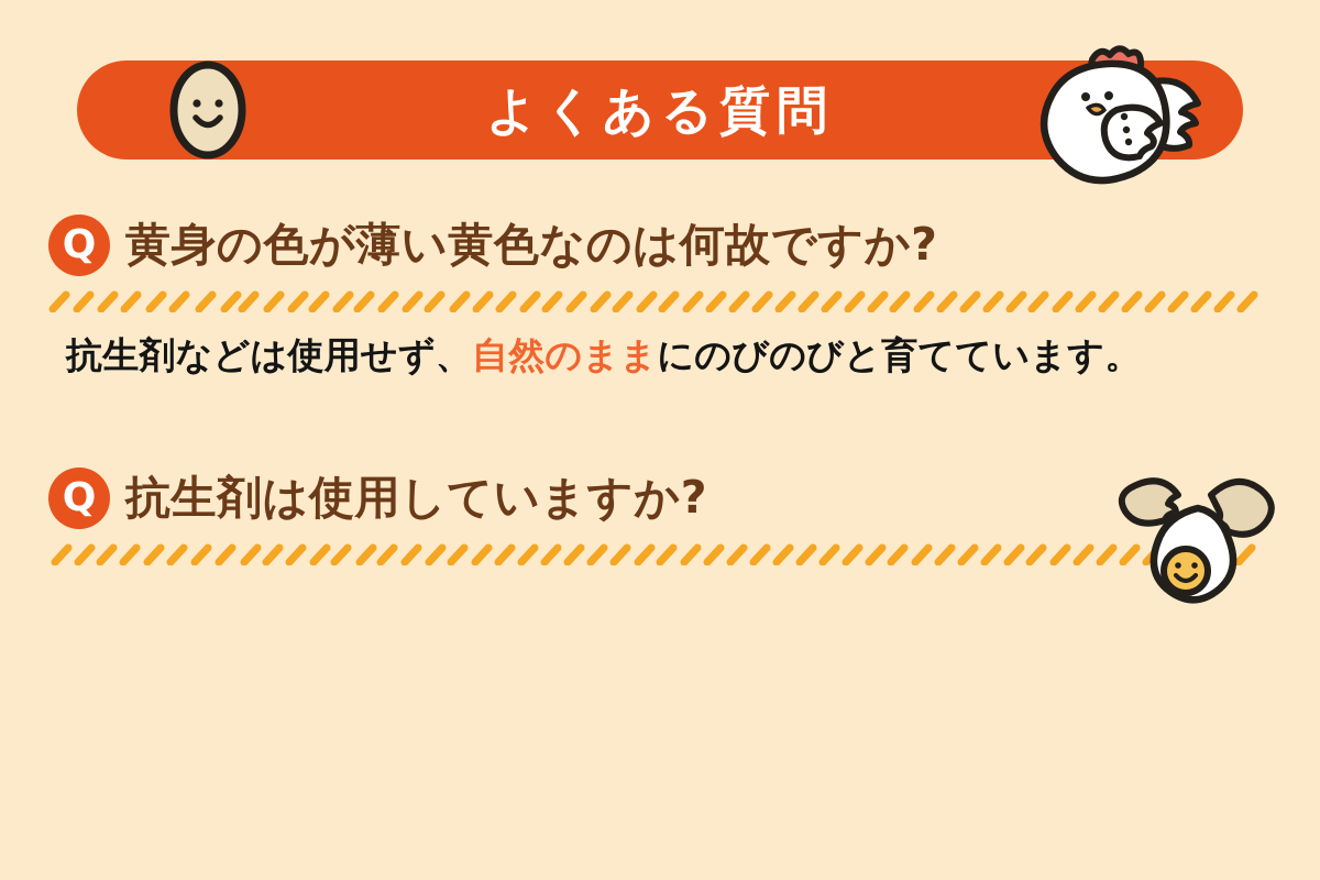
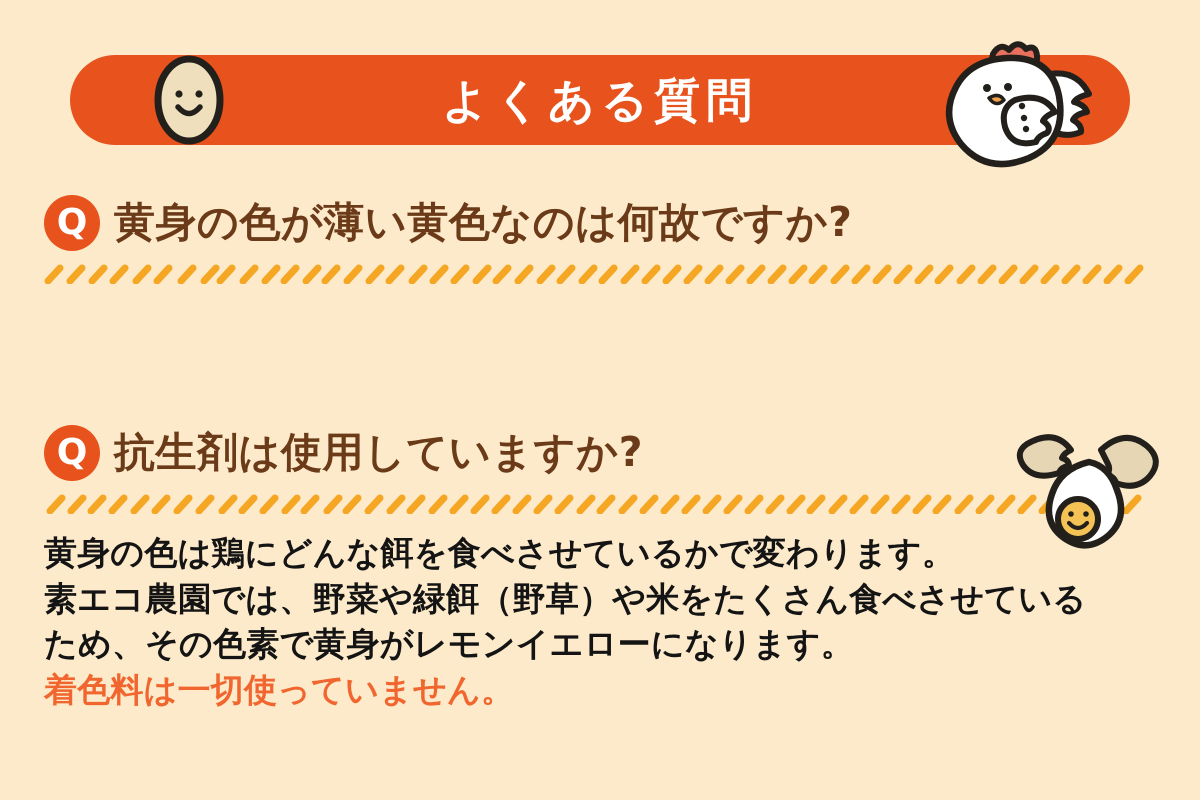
  よくある質問
  Q
  黄身の色が薄い黄色なのは何故ですか?
- 抗生剤などは使用せず、自然のままにのびのびと育てています。
  Q
  抗生剤は使用していますか?
+ 黄身の色は鶏にどんな餌を食べさせているかで変わります。
+ 素エコ農園では、野菜や緑餌（野草）や米をたくさん食べさせている
+ ため、その色素で黄身がレモンイエローになります。
+ 着色料は一切使っていません。
